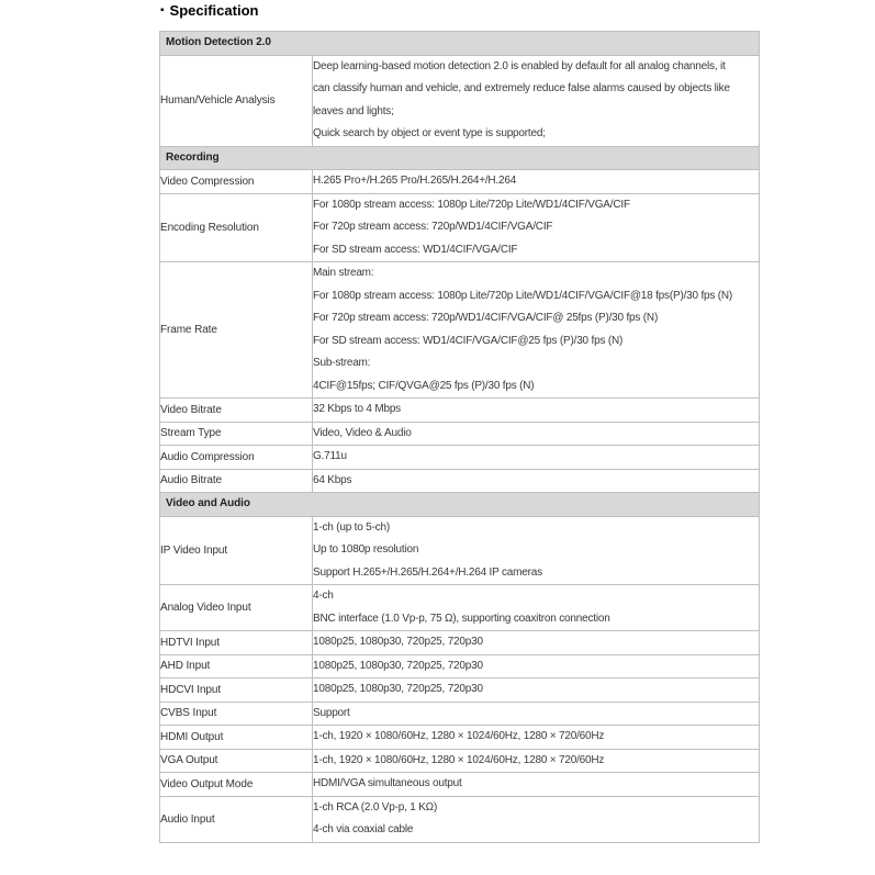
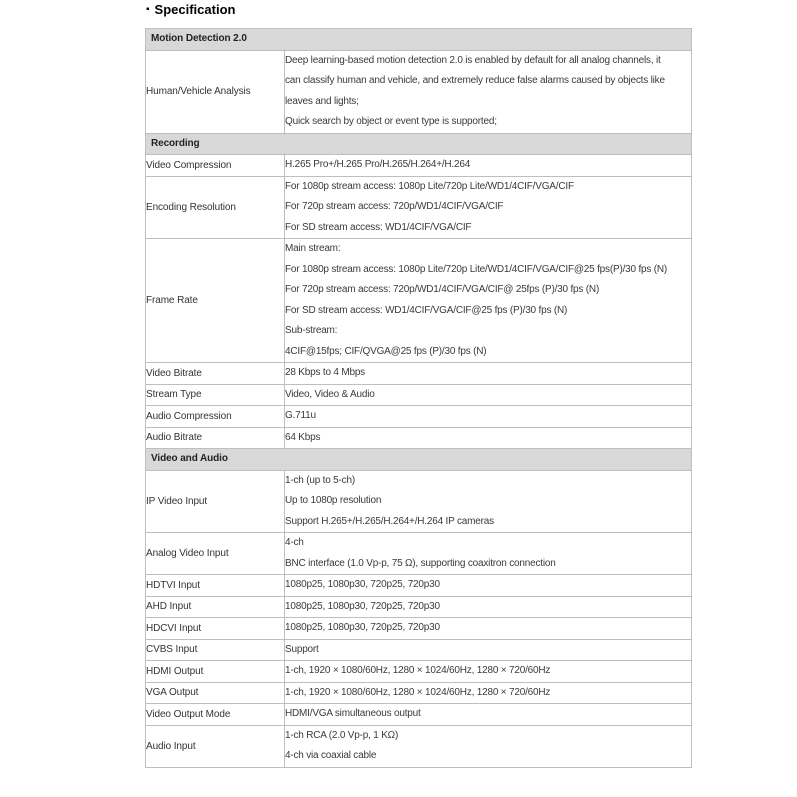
  ▪
  Specification
  Motion Detection 2.0
  Human/Vehicle Analysis	Deep learning-based motion detection 2.0 is enabled by default for all analog channels, itcan classify human and vehicle, and extremely reduce false alarms caused by objects likeleaves and lights;Quick search by object or event type is supported;
  Recording
  Video Compression	H.265 Pro+/H.265 Pro/H.265/H.264+/H.264
  Encoding Resolution	For 1080p stream access: 1080p Lite/720p Lite/WD1/4CIF/VGA/CIFFor 720p stream access: 720p/WD1/4CIF/VGA/CIFFor SD stream access: WD1/4CIF/VGA/CIF
- Frame Rate	Main stream:For 1080p stream access: 1080p Lite/720p Lite/WD1/4CIF/VGA/CIF@18 fps(P)/30 fps (N)For 720p stream access: 720p/WD1/4CIF/VGA/CIF@ 25fps (P)/30 fps (N)For SD stream access: WD1/4CIF/VGA/CIF@25 fps (P)/30 fps (N)Sub-stream:4CIF@15fps; CIF/QVGA@25 fps (P)/30 fps (N)
+ Frame Rate	Main stream:For 1080p stream access: 1080p Lite/720p Lite/WD1/4CIF/VGA/CIF@25 fps(P)/30 fps (N)For 720p stream access: 720p/WD1/4CIF/VGA/CIF@ 25fps (P)/30 fps (N)For SD stream access: WD1/4CIF/VGA/CIF@25 fps (P)/30 fps (N)Sub-stream:4CIF@15fps; CIF/QVGA@25 fps (P)/30 fps (N)
- Video Bitrate	32 Kbps to 4 Mbps
+ Video Bitrate	28 Kbps to 4 Mbps
  Stream Type	Video, Video & Audio
  Audio Compression	G.711u
  Audio Bitrate	64 Kbps
  Video and Audio
  IP Video Input	1-ch (up to 5-ch)Up to 1080p resolutionSupport H.265+/H.265/H.264+/H.264 IP cameras
  Analog Video Input	4-chBNC interface (1.0 Vp-p, 75 Ω), supporting coaxitron connection
  HDTVI Input	1080p25, 1080p30, 720p25, 720p30
  AHD Input	1080p25, 1080p30, 720p25, 720p30
  HDCVI Input	1080p25, 1080p30, 720p25, 720p30
  CVBS Input	Support
  HDMI Output	1-ch, 1920 × 1080/60Hz, 1280 × 1024/60Hz, 1280 × 720/60Hz
  VGA Output	1-ch, 1920 × 1080/60Hz, 1280 × 1024/60Hz, 1280 × 720/60Hz
  Video Output Mode	HDMI/VGA simultaneous output
  Audio Input	1-ch RCA (2.0 Vp-p, 1 KΩ)4-ch via coaxial cable
